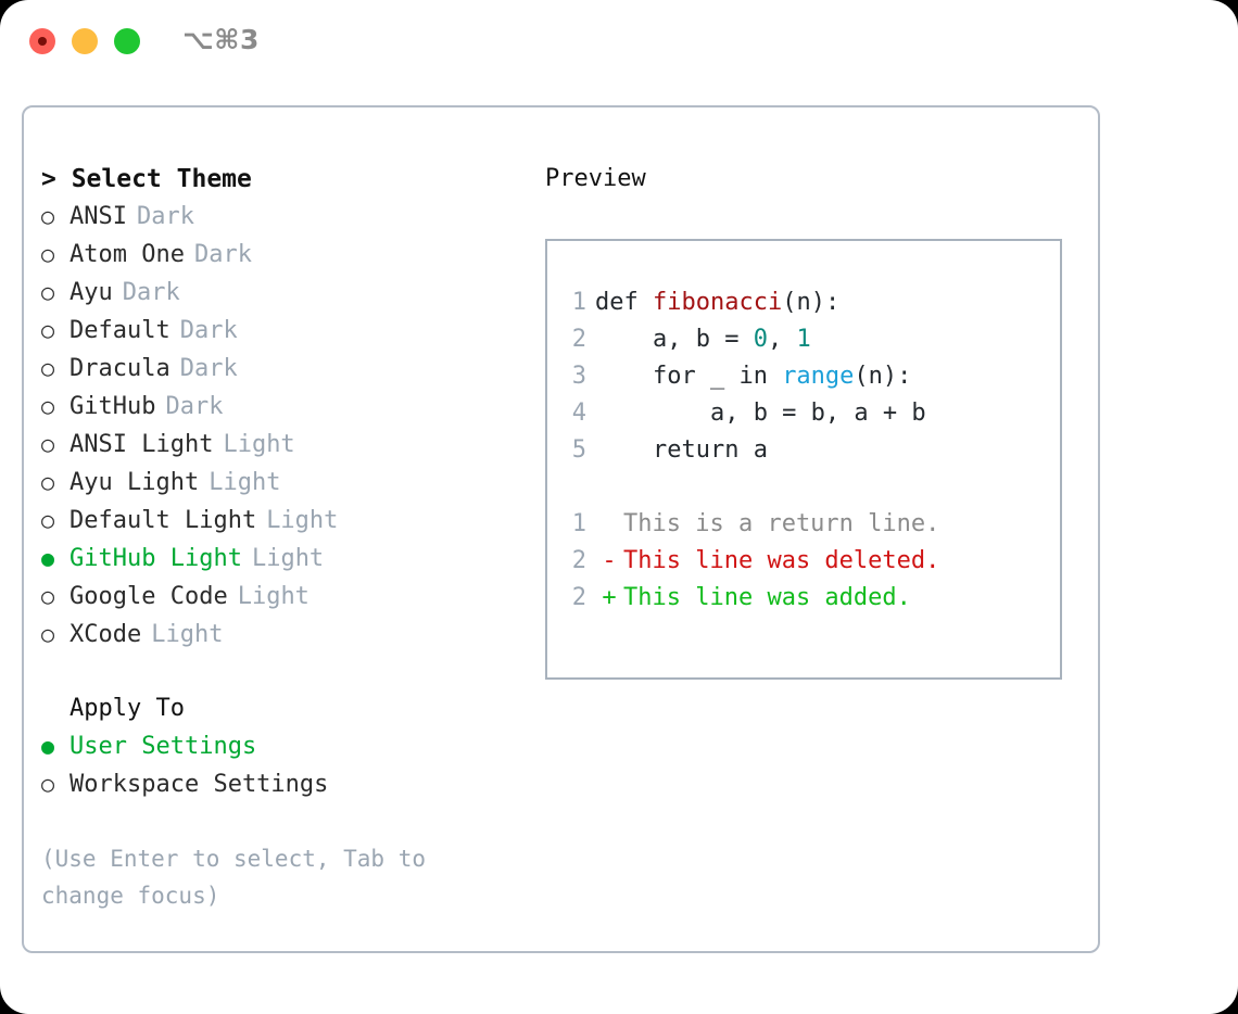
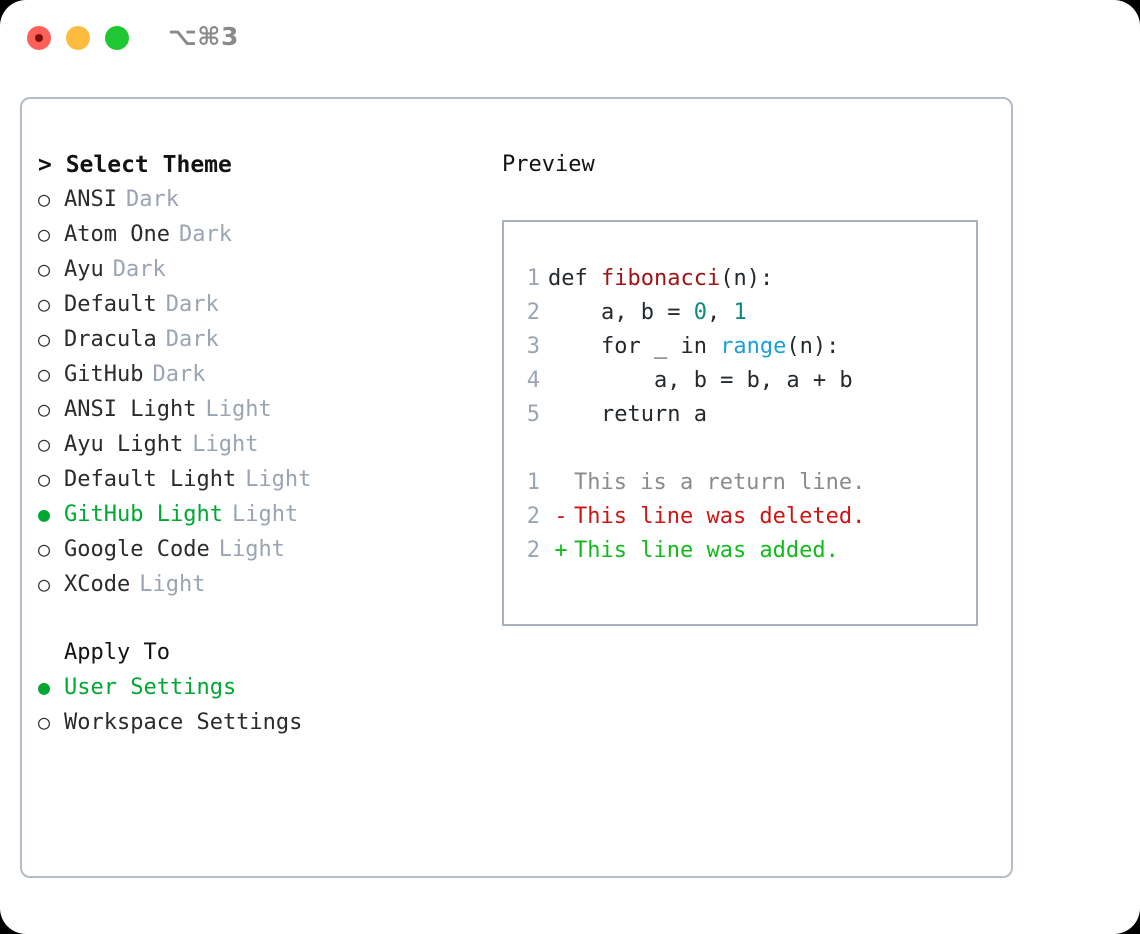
  ⌥⌘3
  > Select Theme
  ○
  ANSI
  Dark
  ○
  Atom One
  Dark
  ○
  Ayu
  Dark
  ○
  Default
  Dark
  ○
  Dracula
  Dark
  ○
  GitHub
  Dark
  ○
  ANSI Light
  Light
  ○
  Ayu Light
  Light
  ○
  Default Light
  Light
  ●
  GitHub Light
  Light
  ○
  Google Code
  Light
  ○
  XCode
  Light
  Apply To
  ●
  User Settings
  ○
  Workspace Settings
- (Use Enter to select, Tab to change focus)
  Preview
  1
  def fibonacci(n):
  2
  a, b = 0, 1
  3
  for _ in range(n):
  4
  a, b = b, a + b
  5
  return a
  1
  This is a return line.
  2
  -
  This line was deleted.
  2
  +
  This line was added.
